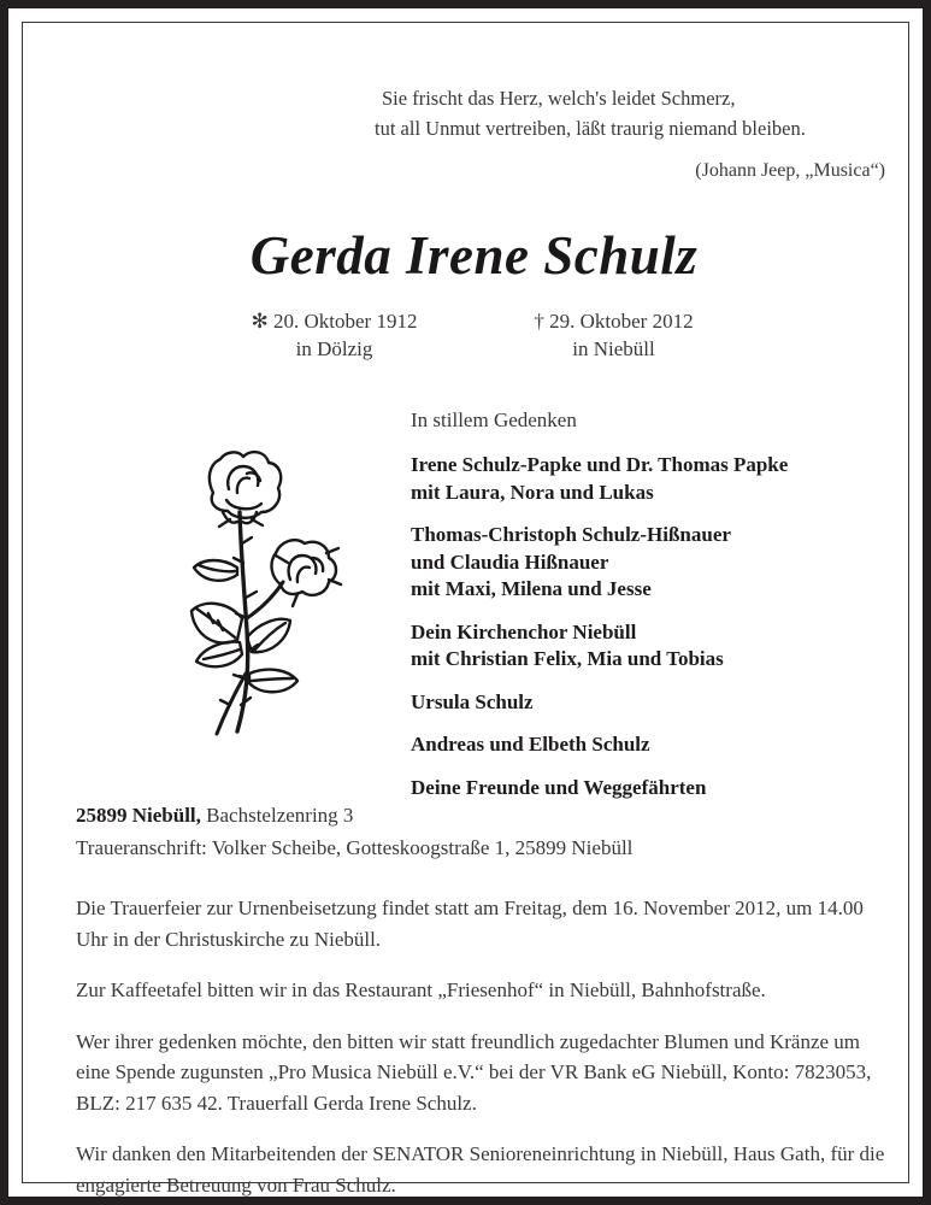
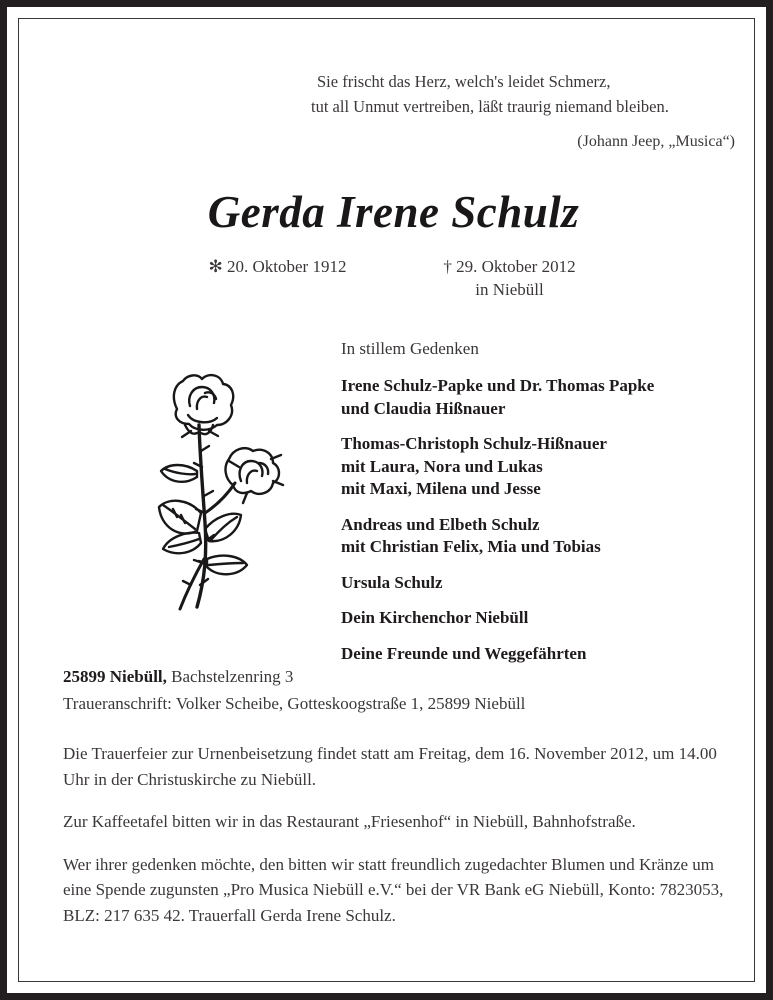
  Sie frischt das Herz, welch's leidet Schmerz,
  tut all Unmut vertreiben, läßt traurig niemand bleiben.
  (Johann Jeep, „Musica“)
  Gerda Irene Schulz
  ✻ 20. Oktober 1912
- in Dölzig
  † 29. Oktober 2012
  in Niebüll
  In stillem Gedenken
  Irene Schulz-Papke und Dr. Thomas Papke
- mit Laura, Nora und Lukas
+ und Claudia Hißnauer
  Thomas-Christoph Schulz-Hißnauer
- und Claudia Hißnauer
+ mit Laura, Nora und Lukas
  mit Maxi, Milena und Jesse
- Dein Kirchenchor Niebüll
+ Andreas und Elbeth Schulz
  mit Christian Felix, Mia und Tobias
  Ursula Schulz
- Andreas und Elbeth Schulz
+ Dein Kirchenchor Niebüll
  Deine Freunde und Weggefährten
  25899 Niebüll, Bachstelzenring 3
  Traueranschrift: Volker Scheibe, Gotteskoogstraße 1, 25899 Niebüll
  Die Trauerfeier zur Urnenbeisetzung findet statt am Freitag, dem 16. November 2012, um 14.00 Uhr in der Christuskirche zu Niebüll.
  Zur Kaffeetafel bitten wir in das Restaurant „Friesenhof“ in Niebüll, Bahnhofstraße.
  Wer ihrer gedenken möchte, den bitten wir statt freundlich zugedachter Blumen und Kränze um eine Spende zugunsten „Pro Musica Niebüll e.V.“ bei der VR Bank eG Niebüll, Konto: 7823053, BLZ: 217 635 42. Trauerfall Gerda Irene Schulz.
- Wir danken den Mitarbeitenden der SENATOR Senioreneinrichtung in Niebüll, Haus Gath, für die engagierte Betreuung von Frau Schulz.
